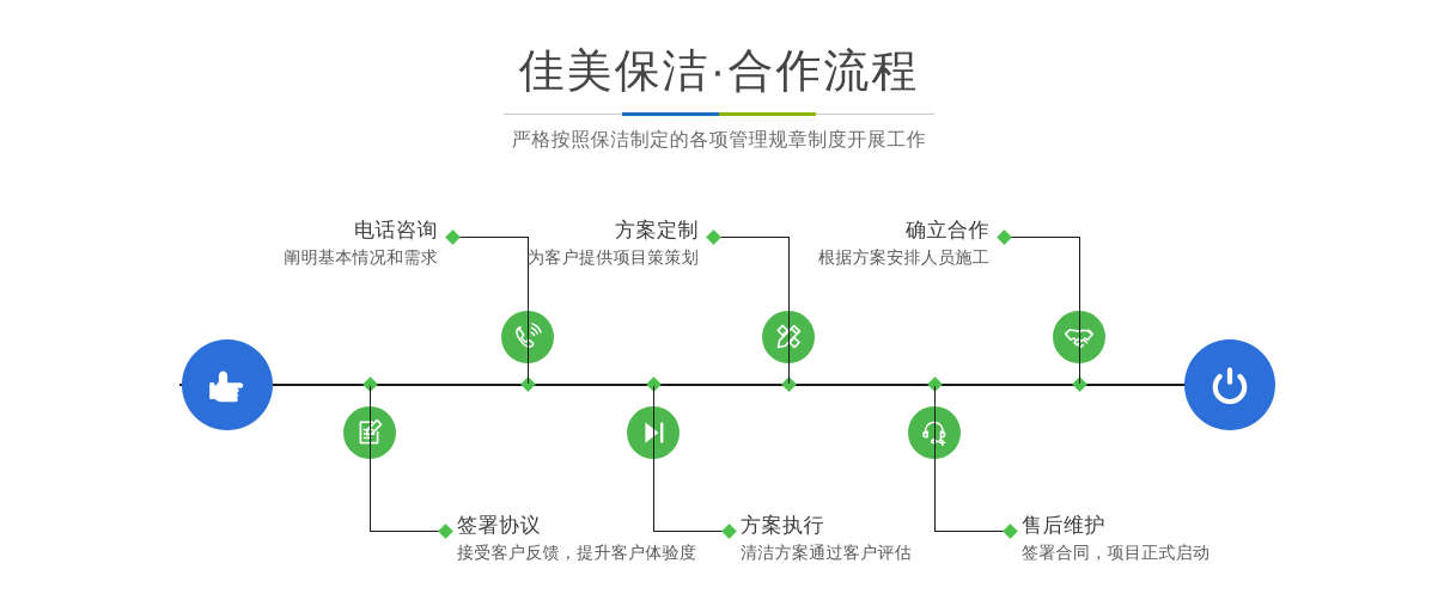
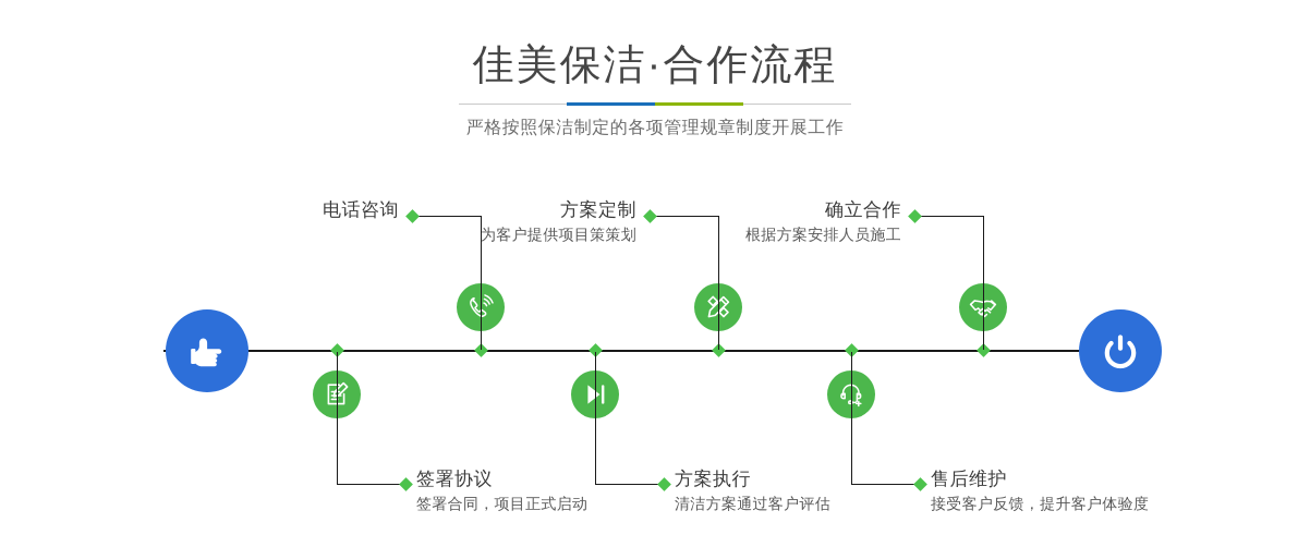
  佳美保洁·合作流程
  严格按照保洁制定的各项管理规章制度开展工作
  电话咨询
- 阐明基本情况和需求
  方案定制
  为客户提供项目策策划
  确立合作
  根据方案安排人员施工
  签署协议
- 接受客户反馈，提升客户体验度
+ 签署合同，项目正式启动
  方案执行
  清洁方案通过客户评估
  售后维护
- 签署合同，项目正式启动
+ 接受客户反馈，提升客户体验度
